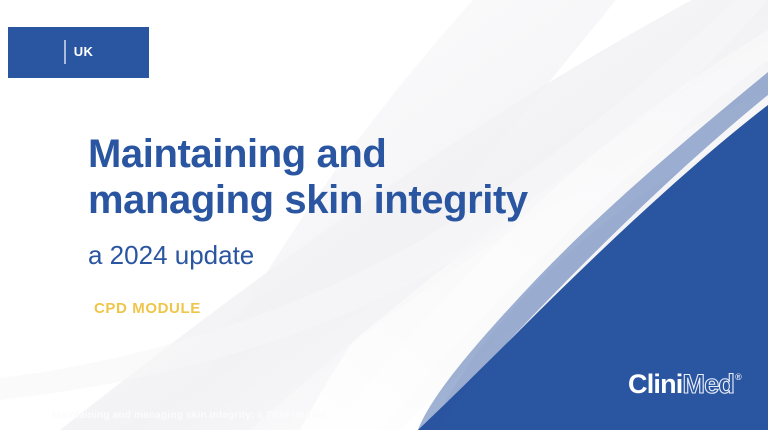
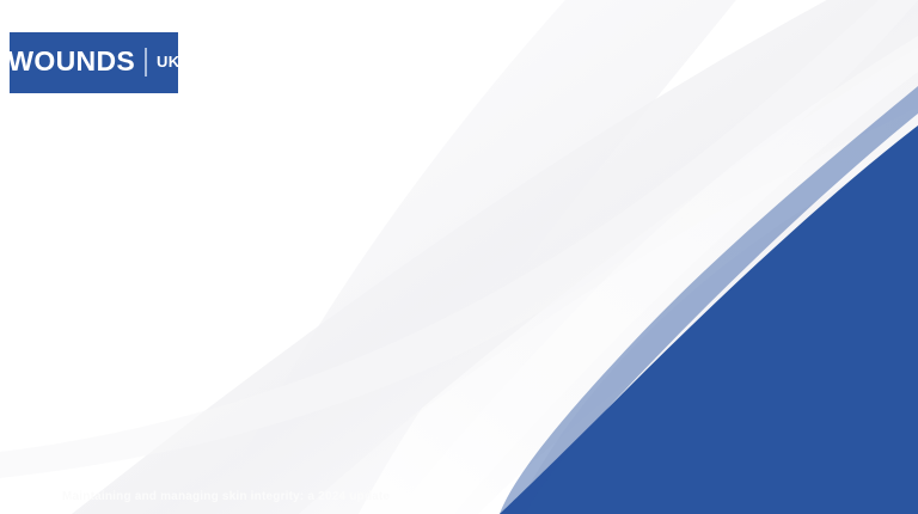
+ WOUNDS
  UK
- Maintaining and
- managing skin integrity
- a 2024 update
- CPD MODULE
- Clini
- Med
- ®
